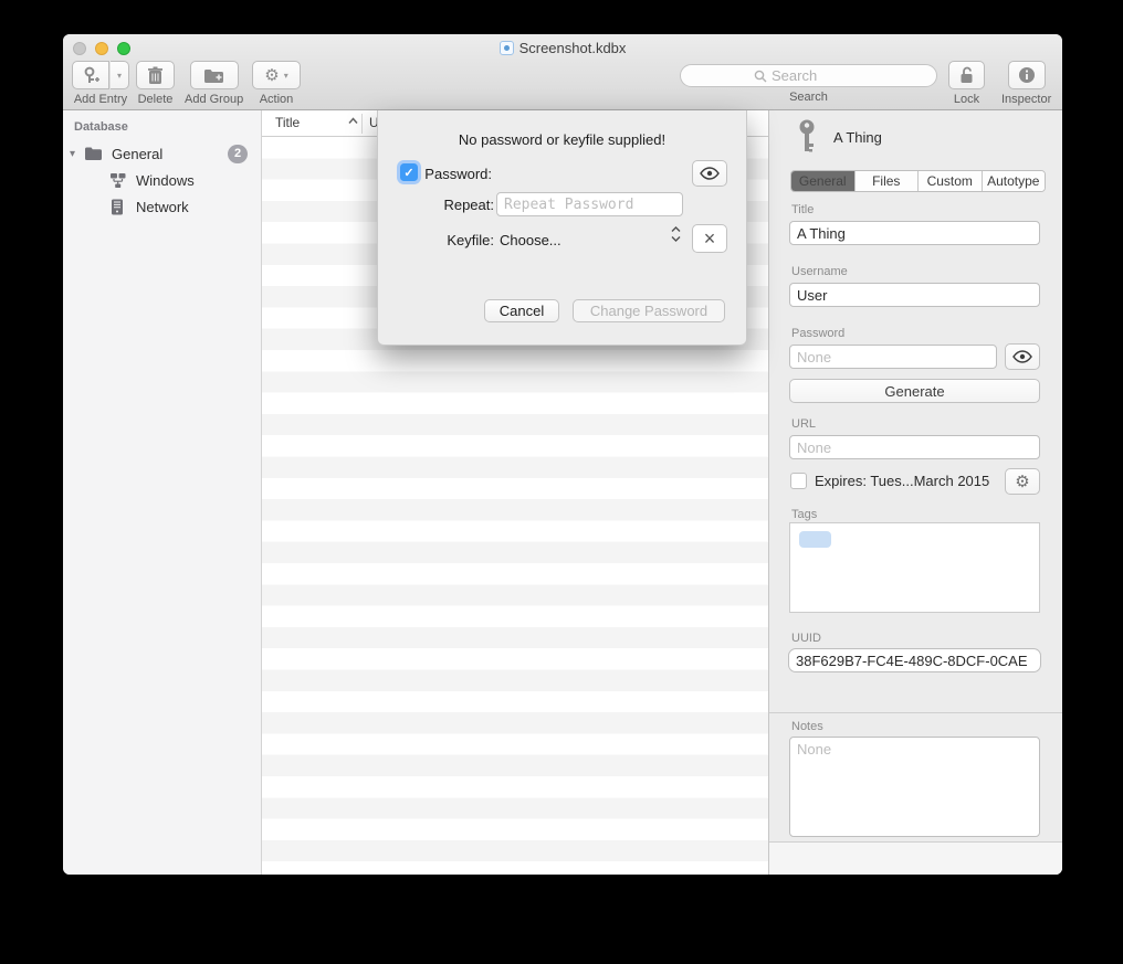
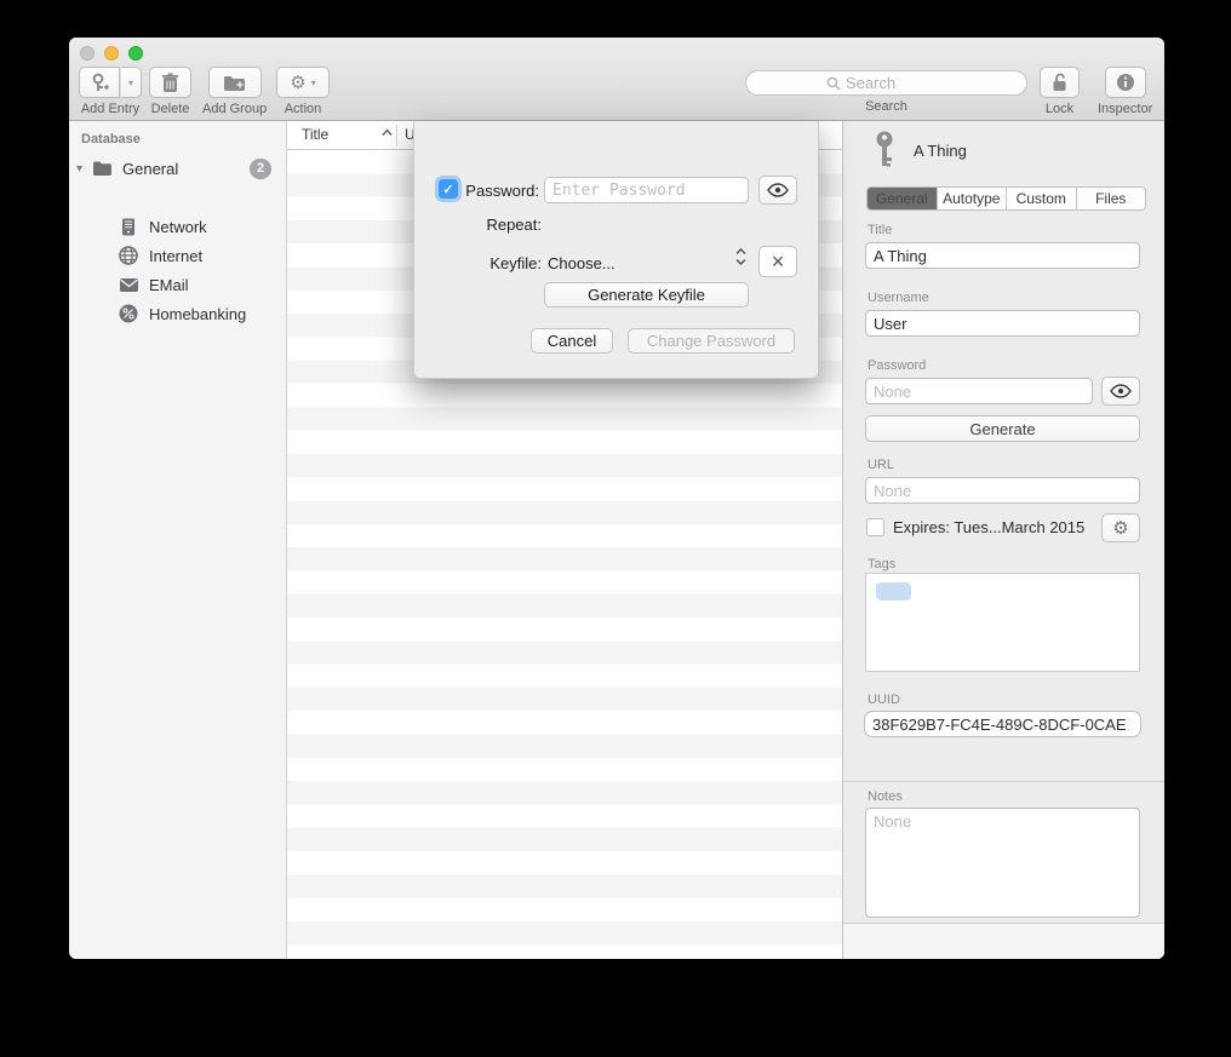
- Screenshot.kdbx
  ▾
  Add Entry
  Delete
  Add Group
  ⚙
  ▾
  Action
  Search
  Search
  Lock
  Inspector
  Database
  ▾
  General
  2
- Windows
  Network
+ Internet
+ EMail
+ Homebanking
  Title
  A Thing
  General
- Files
+ Autotype
  Custom
- Autotype
+ Files
  Title
  A Thing
  Username
  User
  Password
  None
  Generate
  URL
  None
  Expires: Tues...March 2015
  ⚙
  Tags
  UUID
  38F629B7-FC4E-489C-8DCF-0CAE
  Notes
  None
- No password or keyfile supplied!
  ✓
  Password:
+ Enter Password
  Repeat:
- Repeat Password
  Keyfile:
  Choose...
  ×
+ Generate Keyfile
  Cancel
  Change Password
